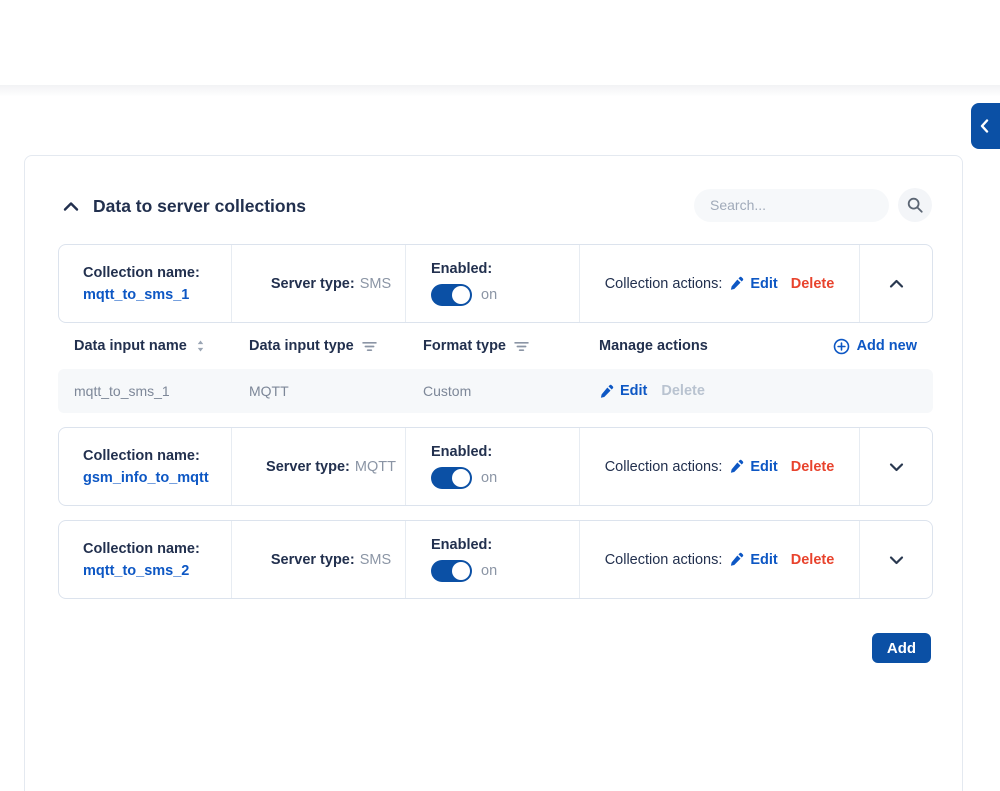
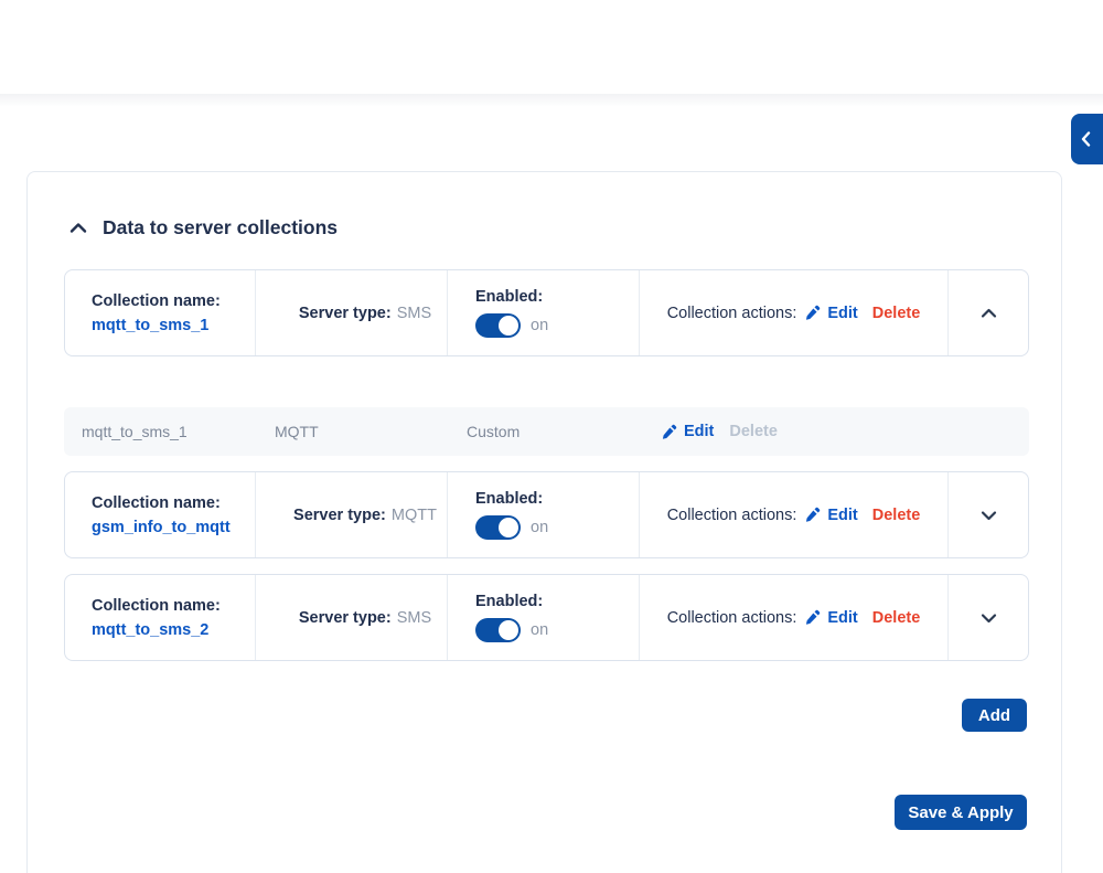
  Data to server collections
- Search...
  Collection name:
  mqtt_to_sms_1
  Server type:
  SMS
  Enabled:
  on
  Collection actions:
  Edit
  Delete
- Data input name
- Data input type
- Format type
- Manage actions
- Add new
  mqtt_to_sms_1
  MQTT
  Custom
  Edit
  Delete
  Collection name:
  gsm_info_to_mqtt
  Server type:
  MQTT
  Enabled:
  on
  Collection actions:
  Edit
  Delete
  Collection name:
  mqtt_to_sms_2
  Server type:
  SMS
  Enabled:
  on
  Collection actions:
  Edit
  Delete
  Add
+ Save & Apply
